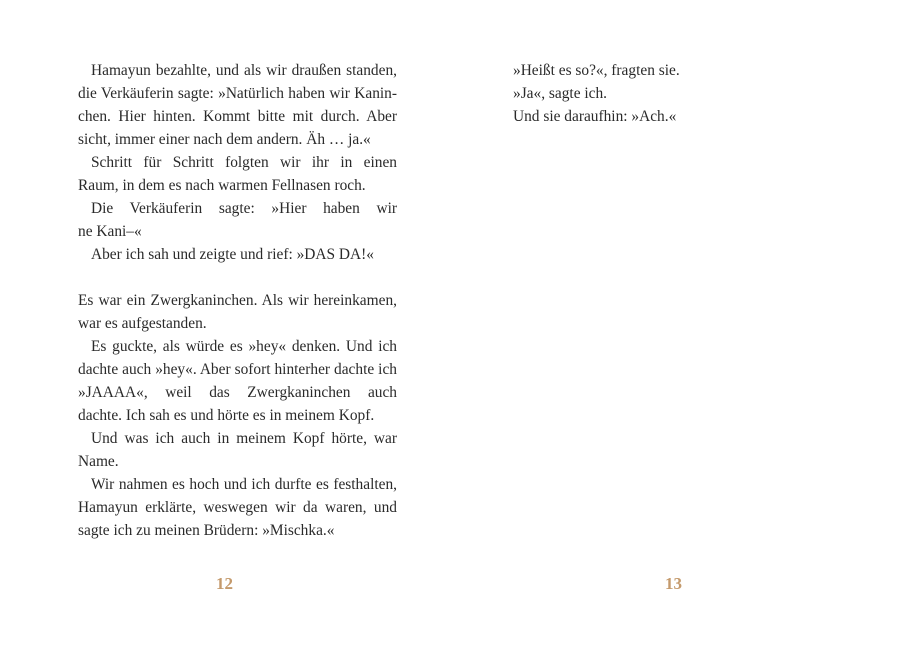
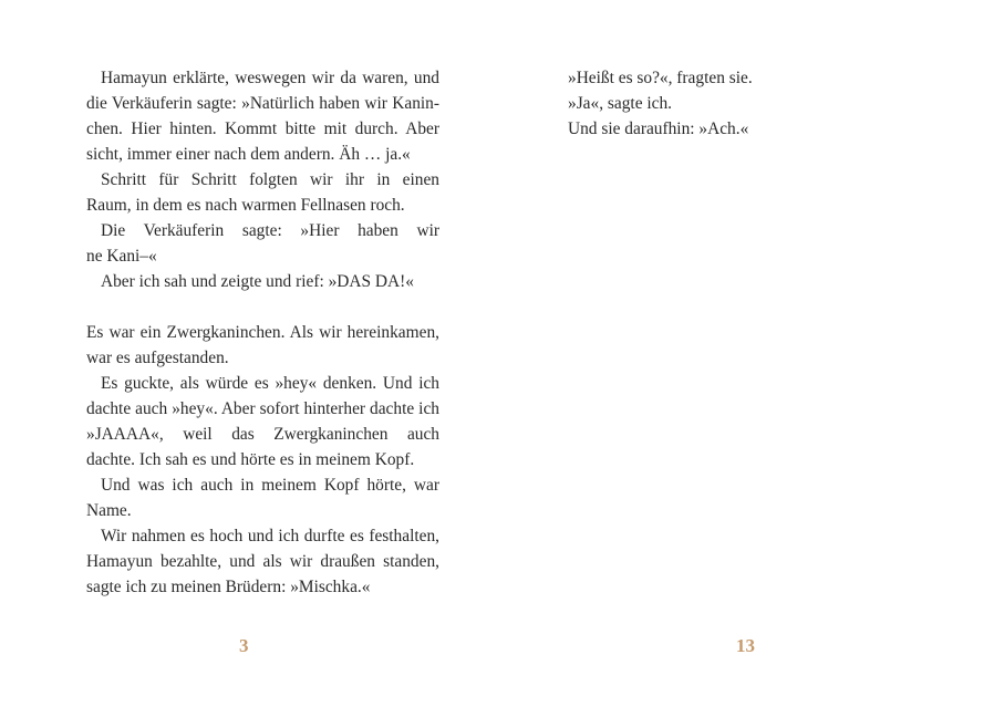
- Hamayun bezahlte, und als wir draußen standen,
+ Hamayun erklärte, weswegen wir da waren, und
  die Verkäuferin sagte: »Natürlich haben wir Kanin-
  chen. Hier hinten. Kommt bitte mit durch. Aber
  sicht, immer einer nach dem andern. Äh … ja.«
  Schritt für Schritt folgten wir ihr in einen
  Raum, in dem es nach warmen Fellnasen roch.
  Die Verkäuferin sagte: »Hier haben wir
  ne Kani–«
  Aber ich sah und zeigte und rief: »DAS DA!«
  Es war ein Zwergkaninchen. Als wir hereinkamen,
  war es aufgestanden.
  Es guckte, als würde es »hey« denken. Und ich
  dachte auch »hey«. Aber sofort hinterher dachte ich
  »JAAAA«, weil das Zwergkaninchen auch
  dachte. Ich sah es und hörte es in meinem Kopf.
  Und was ich auch in meinem Kopf hörte, war
  Name.
  Wir nahmen es hoch und ich durfte es festhalten,
- Hamayun erklärte, weswegen wir da waren, und
+ Hamayun bezahlte, und als wir draußen standen,
  sagte ich zu meinen Brüdern: »Mischka.«
  »Heißt es so?«, fragten sie.
  »Ja«, sagte ich.
  Und sie daraufhin: »Ach.«
- 12
+ 3
  13
